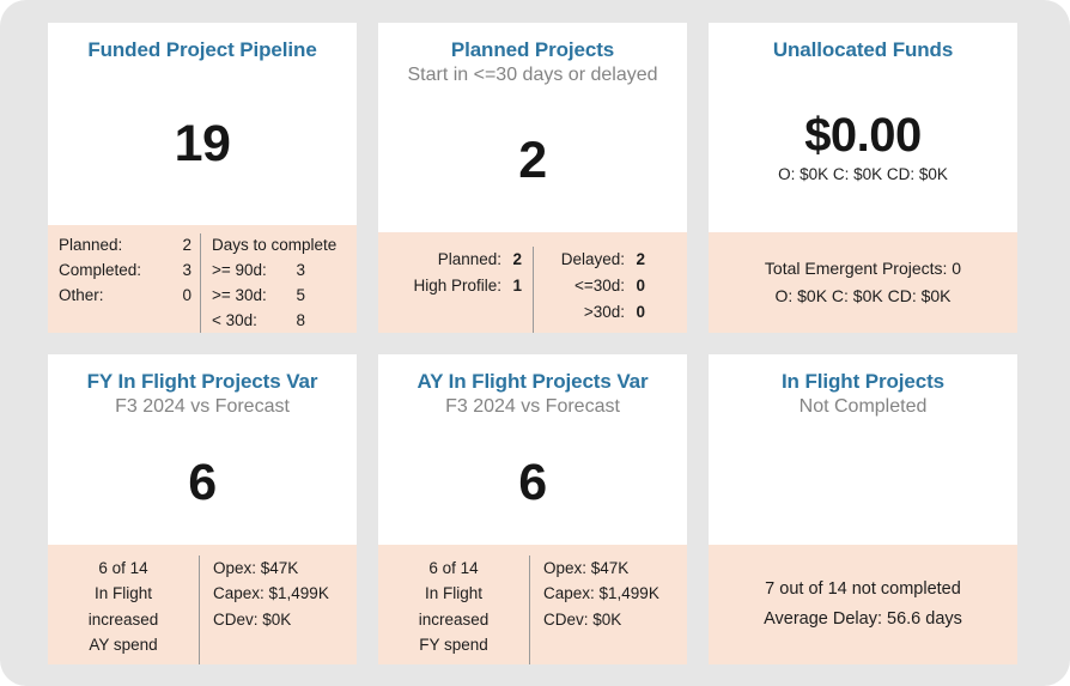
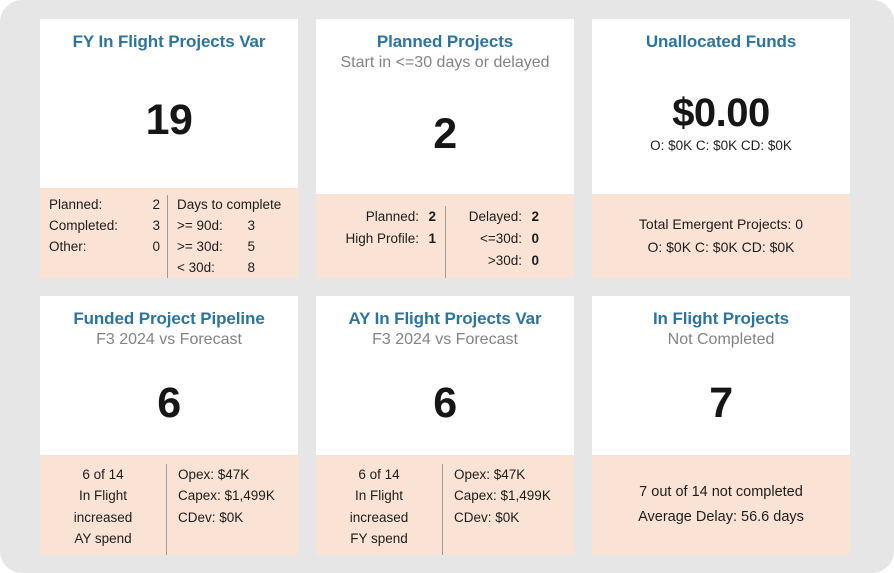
- Funded Project Pipeline
+ FY In Flight Projects Var
  19
  Planned:
  2
  Completed:
  3
  Other:
  0
  Days to complete
  >= 90d:
  3
  >= 30d:
  5
  < 30d:
  8
  Planned Projects
  Start in <=30 days or delayed
  2
  Planned:
  2
  High Profile:
  1
  Delayed:
  2
  <=30d:
  0
  >30d:
  0
  Unallocated Funds
  $0.00
  O: $0K C: $0K CD: $0K
  Total Emergent Projects: 0
  O: $0K C: $0K CD: $0K
- FY In Flight Projects Var
+ Funded Project Pipeline
  F3 2024 vs Forecast
  6
  6 of 14
  In Flight
  increased
  AY spend
  Opex: $47K
  Capex: $1,499K
  CDev: $0K
  AY In Flight Projects Var
  F3 2024 vs Forecast
  6
  6 of 14
  In Flight
  increased
  FY spend
  Opex: $47K
  Capex: $1,499K
  CDev: $0K
  In Flight Projects
  Not Completed
+ 7
  7 out of 14 not completed
  Average Delay: 56.6 days
